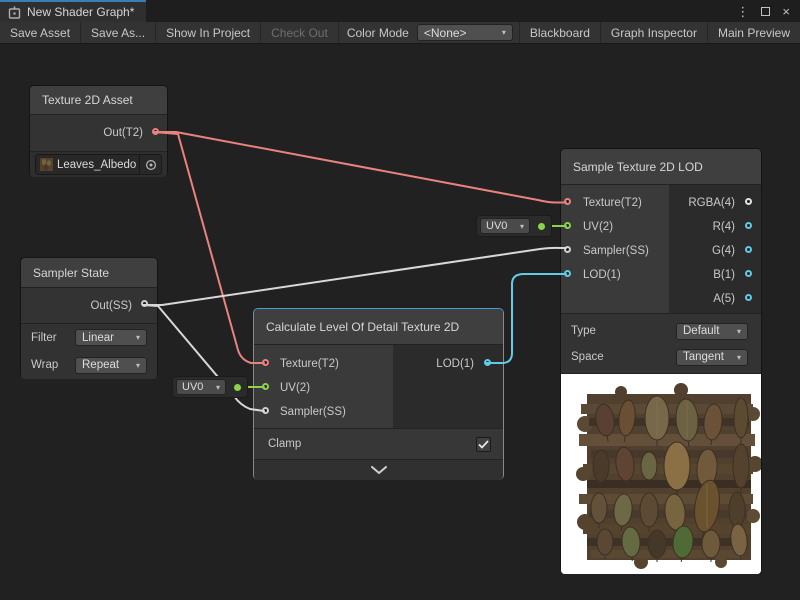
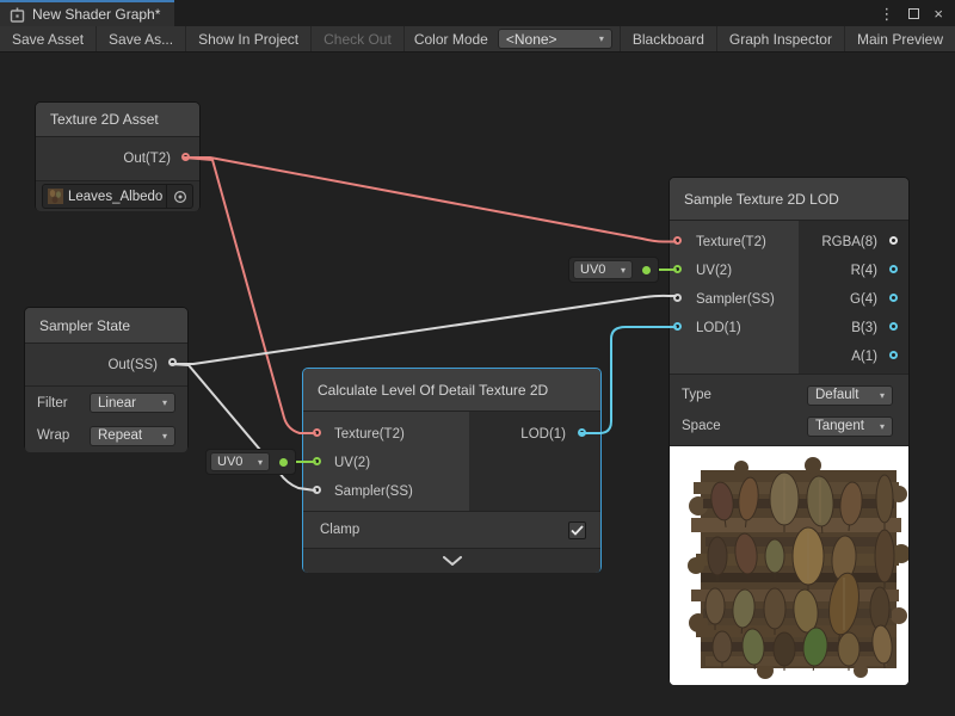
  New Shader Graph*
  ⋮
  ×
  Save Asset
  Save As...
  Show In Project
  Check Out
  Color Mode
  <None>
  ▾
  Blackboard
  Graph Inspector
  Main Preview
  Texture 2D Asset
  Out(T2)
  Leaves_Albedo
  Sampler State
  Out(SS)
  Filter
  Linear
  ▾
  Wrap
  Repeat
  ▾
  Calculate Level Of Detail Texture 2D
  Texture(T2)
  UV(2)
  Sampler(SS)
  LOD(1)
  Clamp
  Sample Texture 2D LOD
  Texture(T2)
  UV(2)
  Sampler(SS)
  LOD(1)
- RGBA(4)
+ RGBA(8)
  R(4)
  G(4)
- B(1)
+ B(3)
- A(5)
+ A(1)
  Type
  Default
  ▾
  Space
  Tangent
  ▾
  UV0
  ▾
  UV0
  ▾
